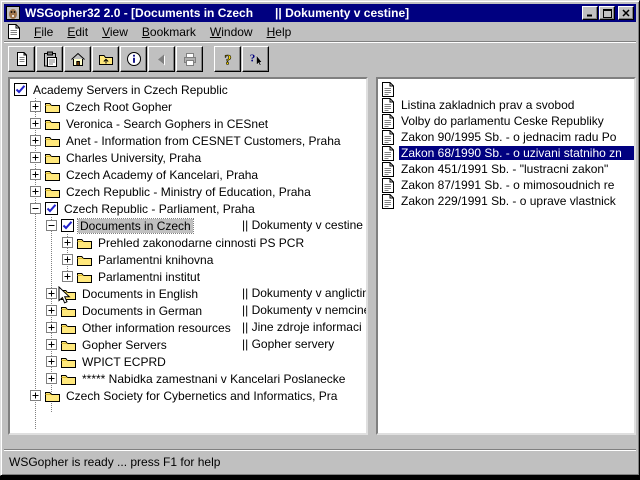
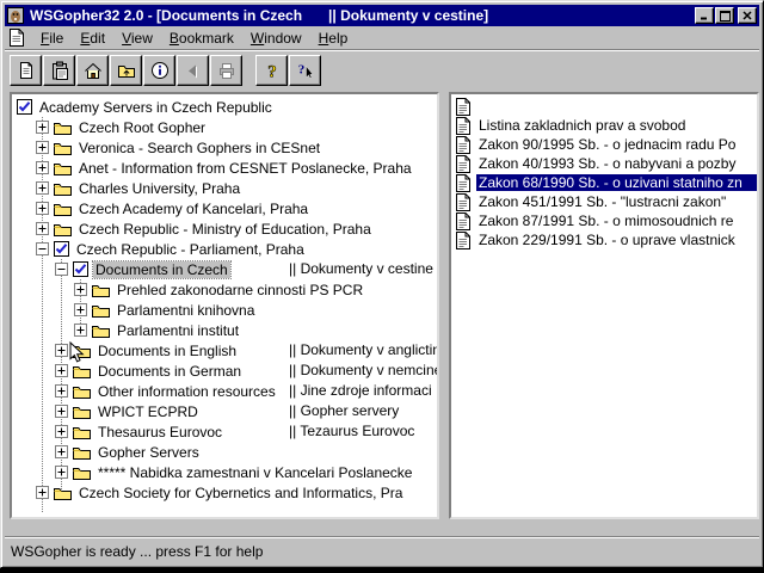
  WSGopher32 2.0 - [Documents in Czech
  || Dokumenty v cestine]
  File Edit View Bookmark Window Help
  ?
  ?
  Academy Servers in Czech Republic
  Czech Root Gopher
  Veronica - Search Gophers in CESnet
- Anet - Information from CESNET Customers, Praha
+ Anet - Information from CESNET Poslanecke, Praha
  Charles University, Praha
  Czech Academy of Kancelari, Praha
  Czech Republic - Ministry of Education, Praha
  Czech Republic - Parliament, Praha
  Documents in Czech
  || Dokumenty v cestine
  Prehled zakonodarne cinnosti PS PCR
  Parlamentni knihovna
  Parlamentni institut
  Documents in English
  || Dokumenty v anglictin
  Documents in German
  || Dokumenty v nemcin
  Other information resources
  || Jine zdroje informaci
- Gopher Servers
+ WPICT ECPRD
  || Gopher servery
+ Thesaurus Eurovoc
+ || Tezaurus Eurovoc
- WPICT ECPRD
+ Gopher Servers
  ***** Nabidka zamestnani v Kancelari Poslanecke
  Czech Society for Cybernetics and Informatics, Pra
  Listina zakladnich prav a svobod
- Volby do parlamentu Ceske Republiky
  Zakon 90/1995 Sb. - o jednacim radu Po
+ Zakon 40/1993 Sb. - o nabyvani a pozby
  Zakon 68/1990 Sb. - o uzivani statniho zn
  Zakon 451/1991 Sb. - "lustracni zakon"
  Zakon 87/1991 Sb. - o mimosoudnich re
  Zakon 229/1991 Sb. - o uprave vlastnick
  WSGopher is ready ... press F1 for help
